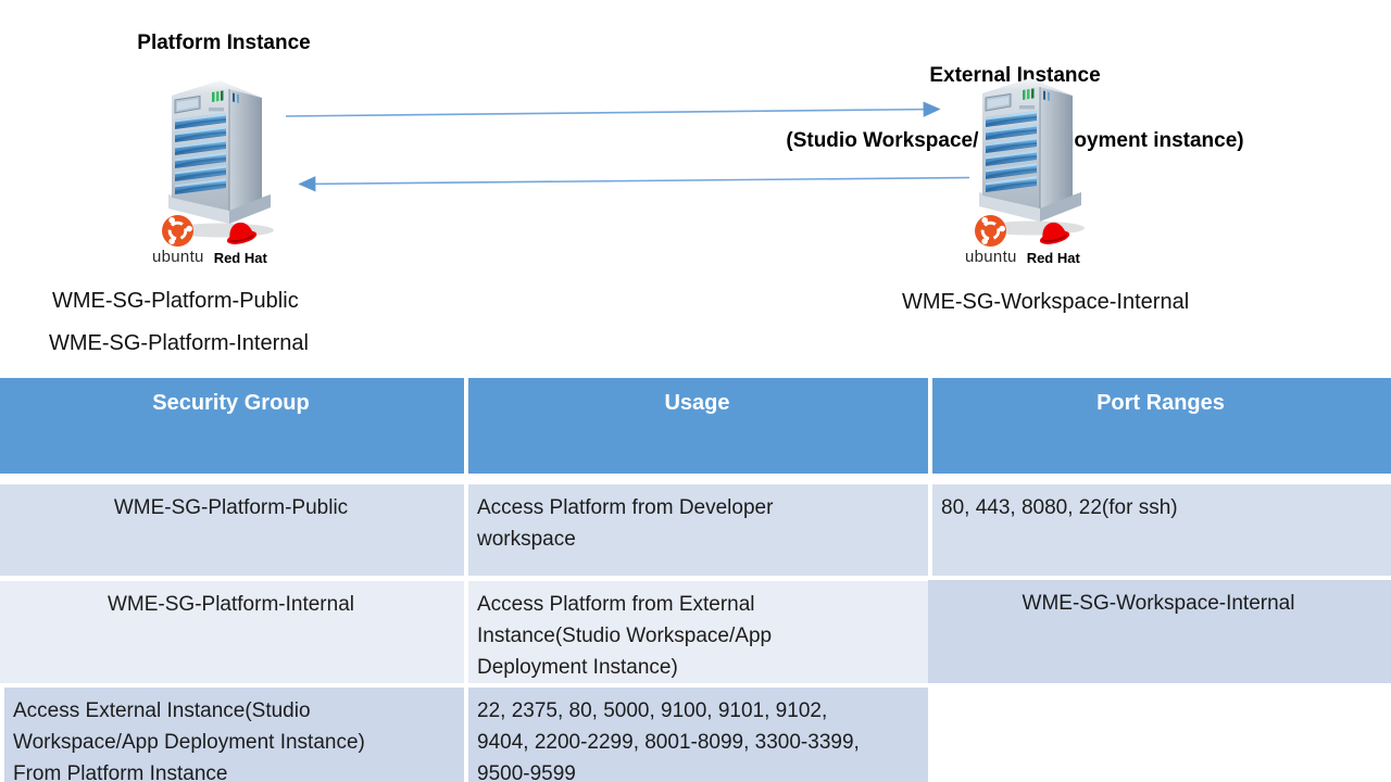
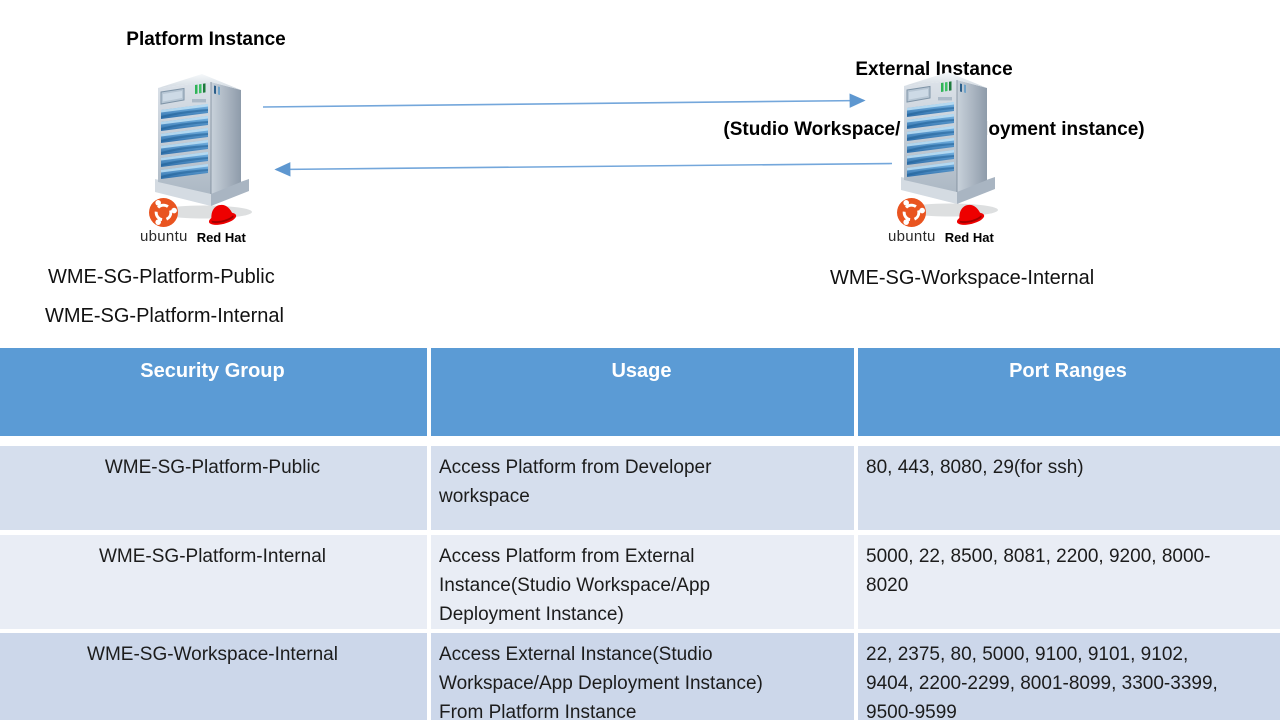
  Platform Instance
  External Instance
  (Studio Workspace/oyment instance)
  ubuntu
  Red Hat
  ubuntu
  Red Hat
  WME-SG-Platform-Public
  WME-SG-Platform-Internal
  WME-SG-Workspace-Internal
  Security Group
  Usage
  Port Ranges
  WME-SG-Platform-Public
  Access Platform from Developer
  workspace
- 80, 443, 8080, 22(for ssh)
+ 80, 443, 8080, 29(for ssh)
  WME-SG-Platform-Internal
  Access Platform from External
  Instance(Studio Workspace/App
  Deployment Instance)
+ 5000, 22, 8500, 8081, 2200, 9200, 8000-
+ 8020
  WME-SG-Workspace-Internal
  Access External Instance(Studio
  Workspace/App Deployment Instance)
  From Platform Instance
  22, 2375, 80, 5000, 9100, 9101, 9102,
  9404, 2200-2299, 8001-8099, 3300-3399,
  9500-9599
